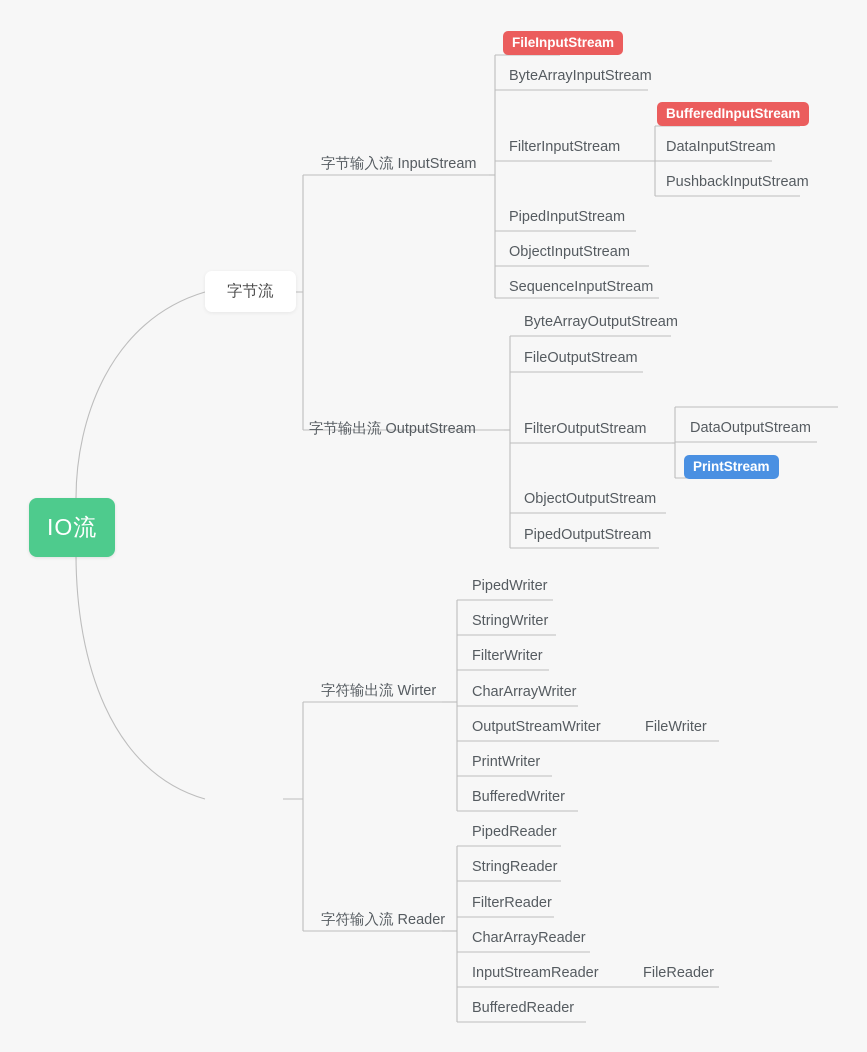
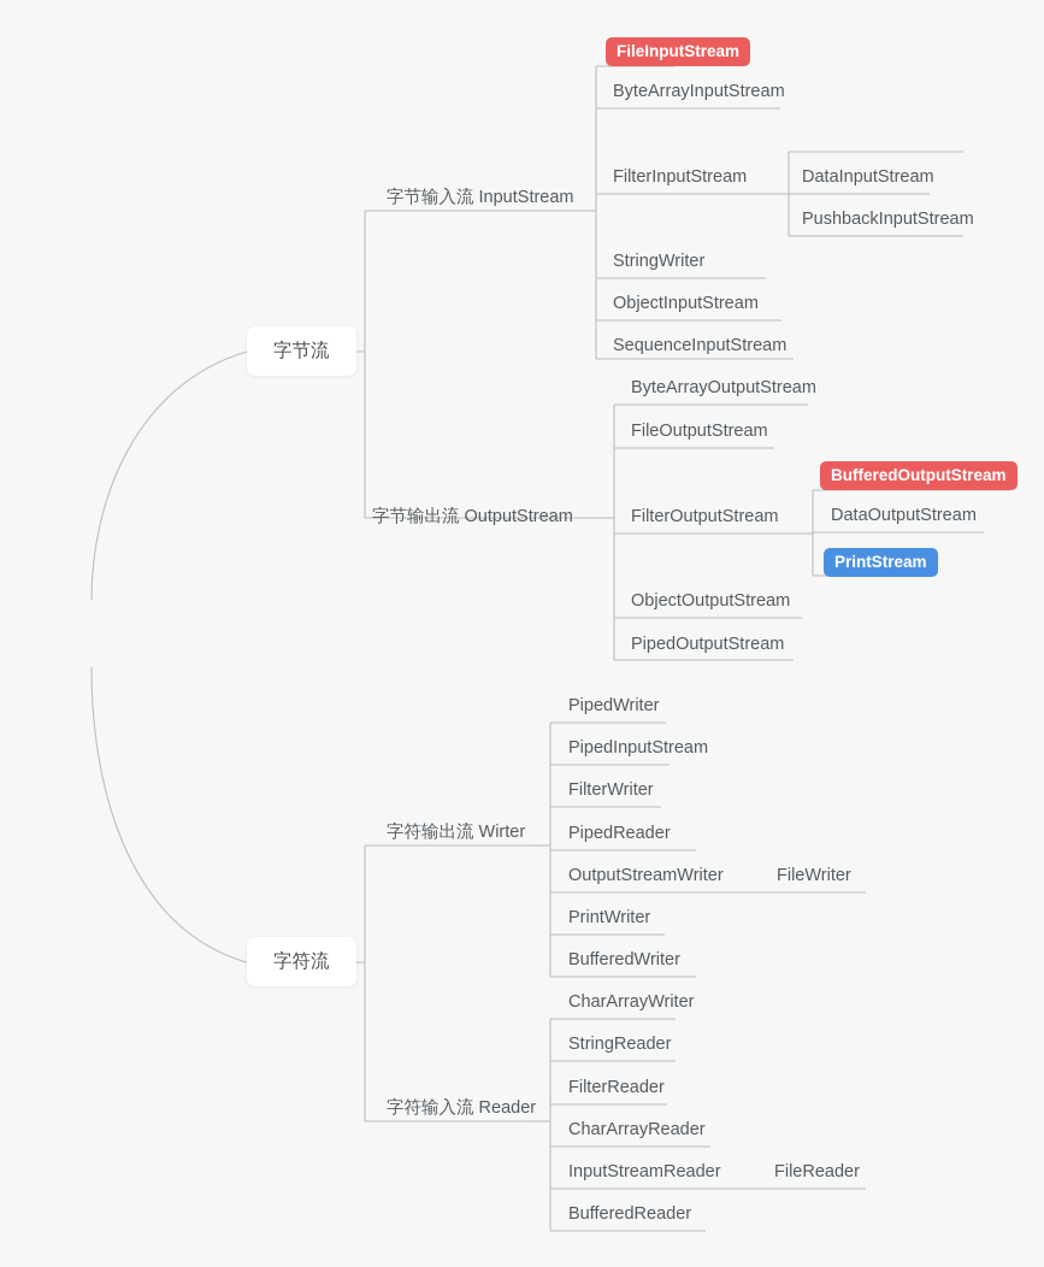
- IO流
  字节流
+ 字符流
  字节输入流 InputStream
  字节输出流 OutputStream
  字符输出流 Wirter
  字符输入流 Reader
  FileInputStream
  ByteArrayInputStream
  FilterInputStream
- PipedInputStream
+ StringWriter
  ObjectInputStream
  SequenceInputStream
- BufferedInputStream
  DataInputStream
  PushbackInputStream
  ByteArrayOutputStream
  FileOutputStream
  FilterOutputStream
  ObjectOutputStream
  PipedOutputStream
+ BufferedOutputStream
  DataOutputStream
  PrintStream
  PipedWriter
- StringWriter
+ PipedInputStream
  FilterWriter
- CharArrayWriter
+ PipedReader
  OutputStreamWriter
  PrintWriter
  BufferedWriter
  FileWriter
- PipedReader
+ CharArrayWriter
  StringReader
  FilterReader
  CharArrayReader
  InputStreamReader
  BufferedReader
  FileReader
